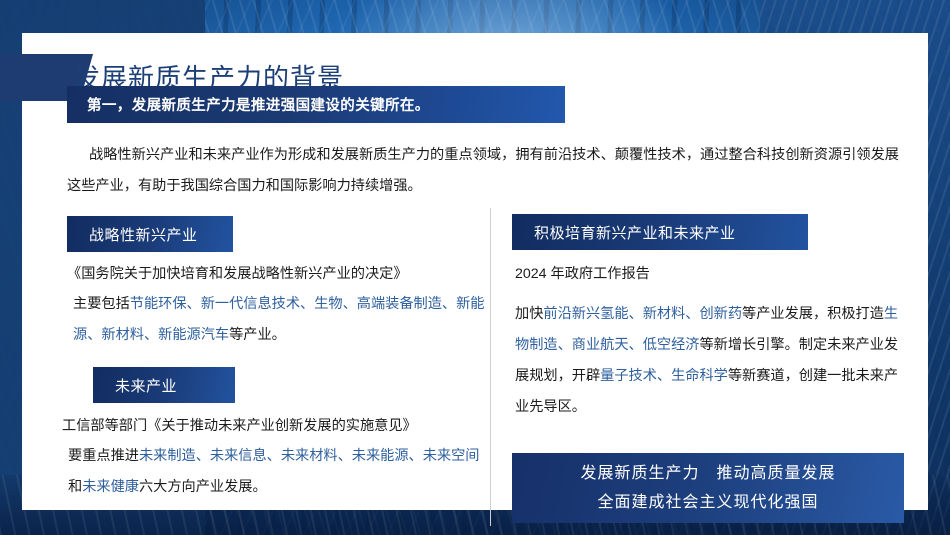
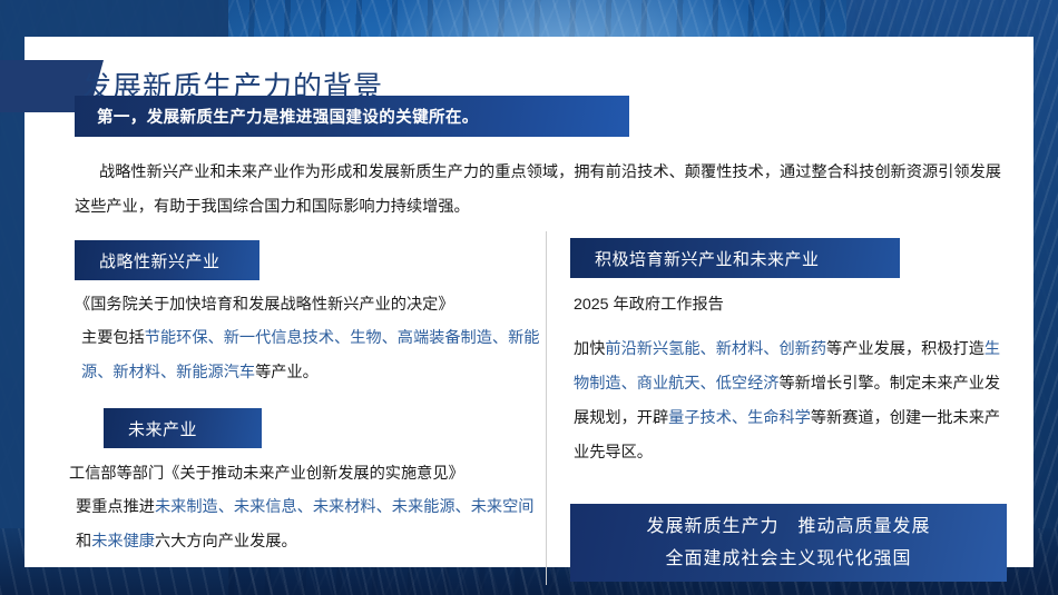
  发展新质生产力的背景
  第一，发展新质生产力是推进强国建设的关键所在。
  战略性新兴产业和未来产业作为形成和发展新质生产力的重点领域，拥有前沿技术、颠覆性技术，通过整合科技创新资源引领发展这些产业，有助于我国综合国力和国际影响力持续增强。
  战略性新兴产业
  《国务院关于加快培育和发展战略性新兴产业的决定》
  主要包括节能环保、新一代信息技术、生物、高端装备制造、新能源、新材料、新能源汽车等产业。
  未来产业
  工信部等部门《关于推动未来产业创新发展的实施意见》
  要重点推进未来制造、未来信息、未来材料、未来能源、未来空间和未来健康六大方向产业发展。
  积极培育新兴产业和未来产业
- 2024 年政府工作报告
+ 2025 年政府工作报告
  加快前沿新兴氢能、新材料、创新药等产业发展，积极打造生物制造、商业航天、低空经济等新增长引擎。制定未来产业发展规划，开辟量子技术、生命科学等新赛道，创建一批未来产业先导区。
  发展新质生产力 推动高质量发展
  全面建成社会主义现代化强国
